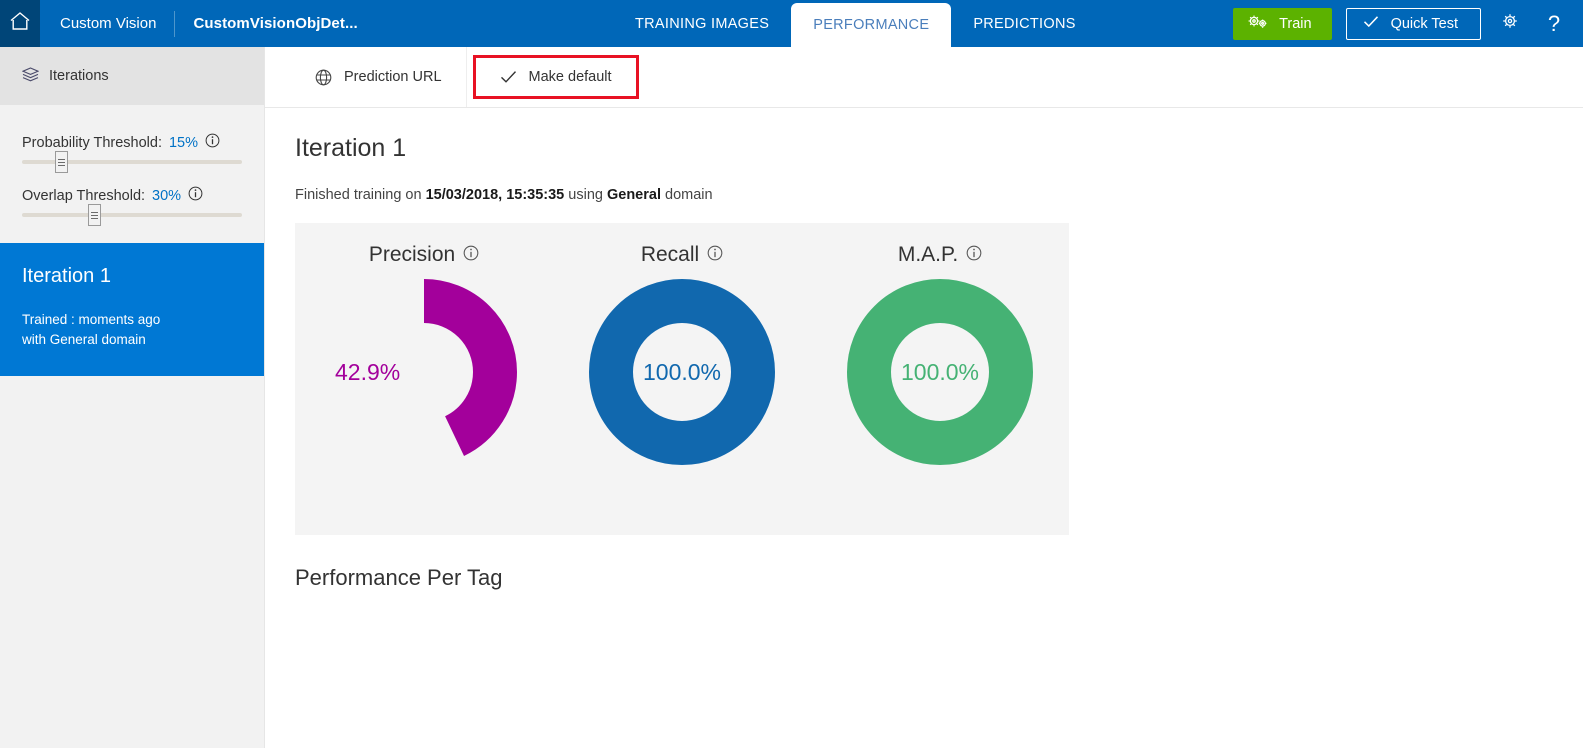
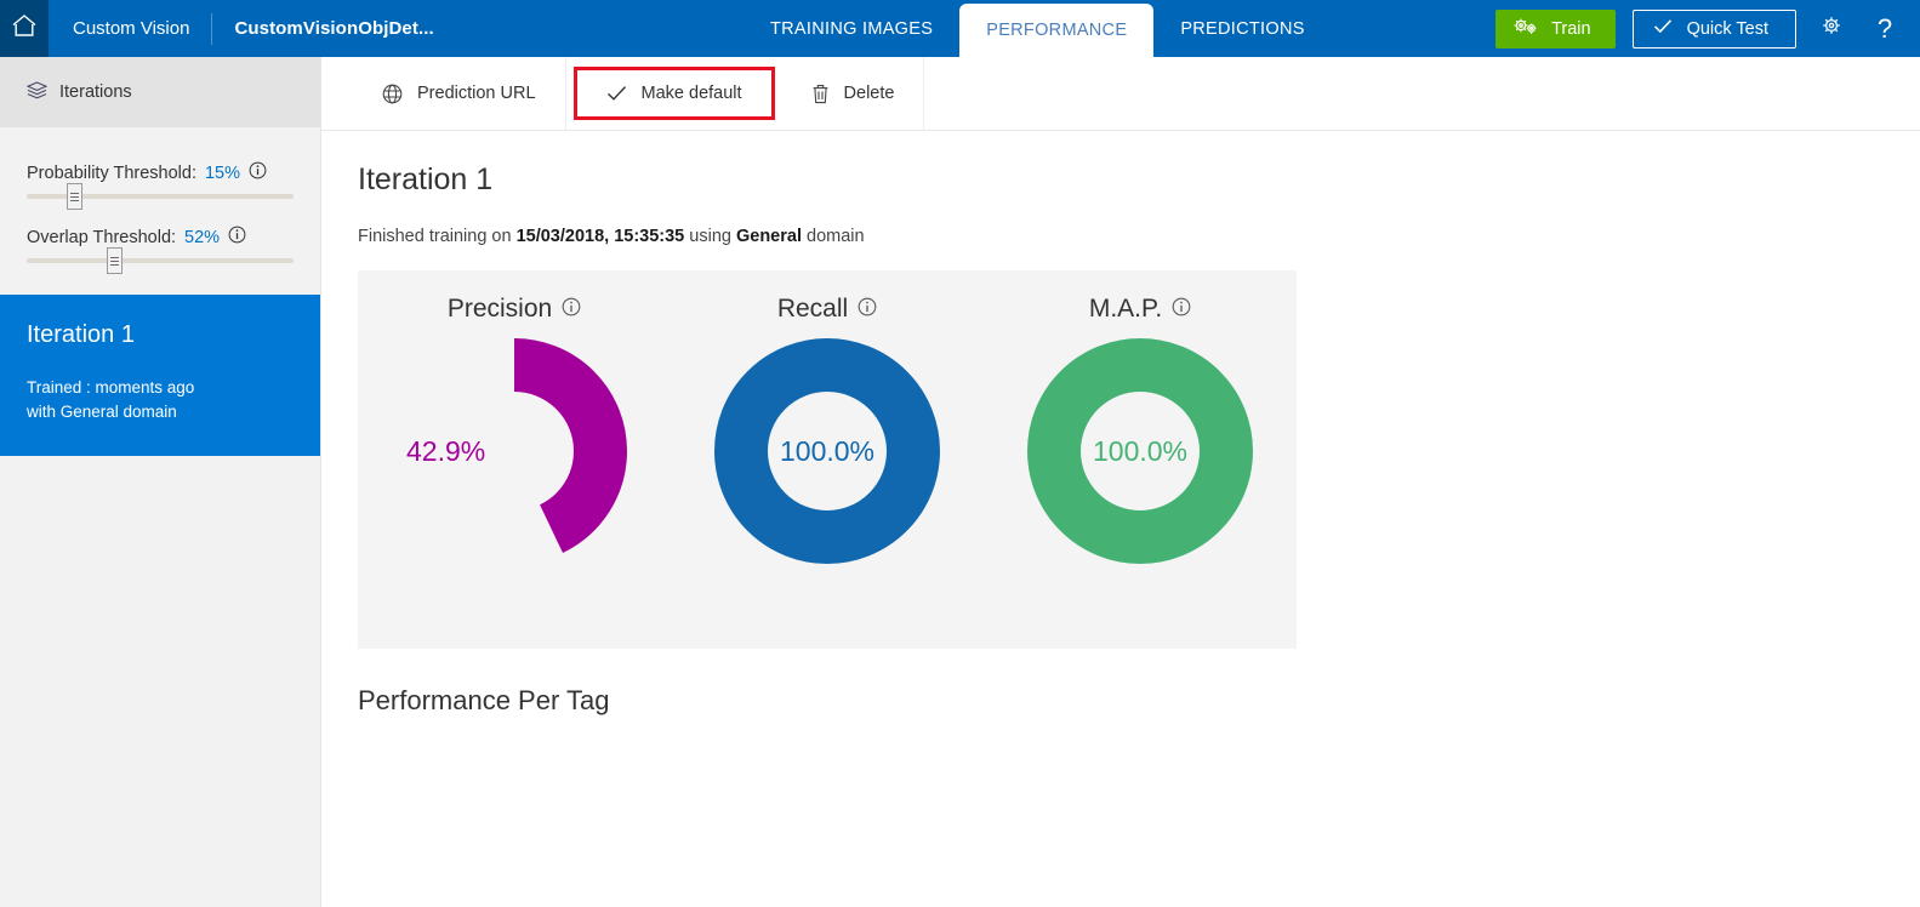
  Custom Vision
  CustomVisionObjDet...
  TRAINING IMAGES
  PERFORMANCE
  PREDICTIONS
  Train
  Quick Test
  ?
  Iterations
  Probability Threshold:
  15%
  Overlap Threshold:
- 30%
+ 52%
  Iteration 1
  Trained : moments ago
  with General domain
  Prediction URL
  Make default
+ Delete
  Iteration 1
  Finished training on 15/03/2018, 15:35:35 using General domain
  Precision
  42.9%
  Recall
  100.0%
  M.A.P.
  100.0%
  Performance Per Tag
